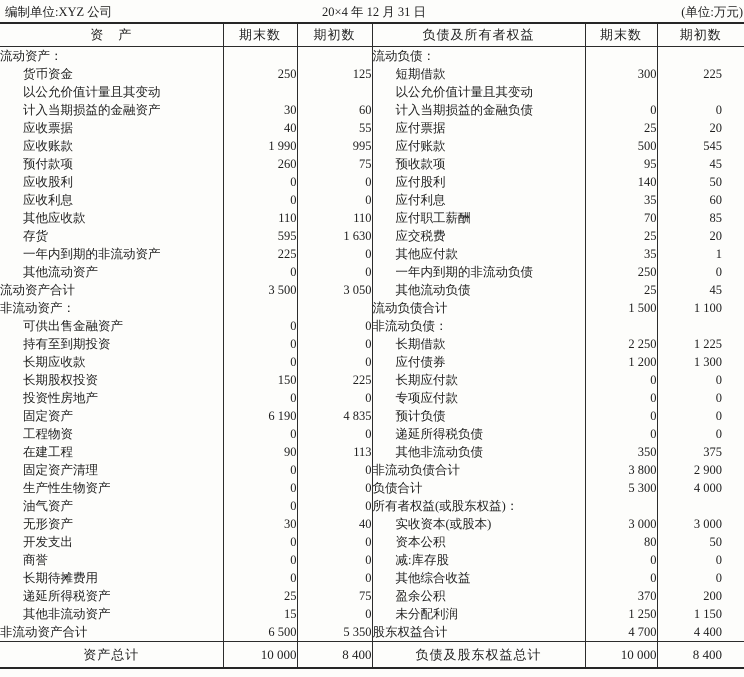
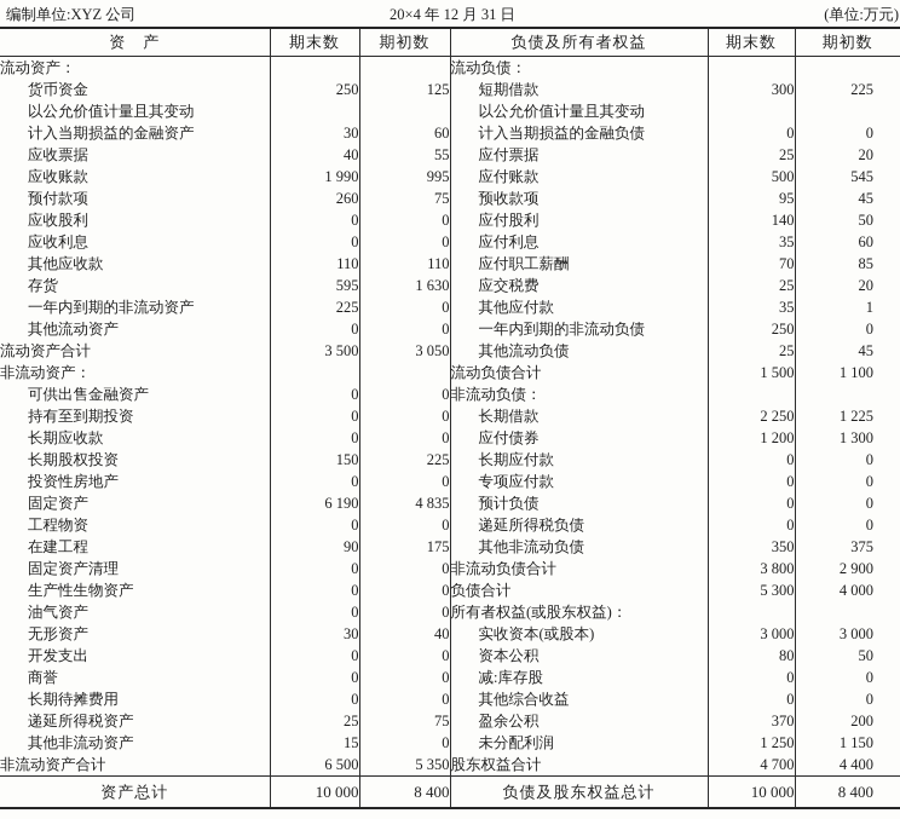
  编制单位:XYZ 公司
  20×4 年 12 月 31 日
  (单位:万元)
  资 产	期末数	期初数	负债及所有者权益	期末数	期初数
  流动资产：			流动负债：
  货币资金	250	125	短期借款	300	225
  以公允价值计量且其变动			以公允价值计量且其变动
  计入当期损益的金融资产	30	60	计入当期损益的金融负债	0	0
  应收票据	40	55	应付票据	25	20
  应收账款	1 990	995	应付账款	500	545
  预付款项	260	75	预收款项	95	45
  应收股利	0	0	应付股利	140	50
  应收利息	0	0	应付利息	35	60
  其他应收款	110	110	应付职工薪酬	70	85
  存货	595	1 630	应交税费	25	20
  一年内到期的非流动资产	225	0	其他应付款	35	1
  其他流动资产	0	0	一年内到期的非流动负债	250	0
  流动资产合计	3 500	3 050	其他流动负债	25	45
  非流动资产：			流动负债合计	1 500	1 100
  可供出售金融资产	0	0	非流动负债：
  持有至到期投资	0	0	长期借款	2 250	1 225
  长期应收款	0	0	应付债券	1 200	1 300
  长期股权投资	150	225	长期应付款	0	0
  投资性房地产	0	0	专项应付款	0	0
  固定资产	6 190	4 835	预计负债	0	0
  工程物资	0	0	递延所得税负债	0	0
- 在建工程	90	113	其他非流动负债	350	375
+ 在建工程	90	175	其他非流动负债	350	375
  固定资产清理	0	0	非流动负债合计	3 800	2 900
  生产性生物资产	0	0	负债合计	5 300	4 000
  油气资产	0	0	所有者权益(或股东权益)：
  无形资产	30	40	实收资本(或股本)	3 000	3 000
  开发支出	0	0	资本公积	80	50
  商誉	0	0	减:库存股	0	0
  长期待摊费用	0	0	其他综合收益	0	0
  递延所得税资产	25	75	盈余公积	370	200
  其他非流动资产	15	0	未分配利润	1 250	1 150
  非流动资产合计	6 500	5 350	股东权益合计	4 700	4 400
  资产总计	10 000	8 400	负债及股东权益总计	10 000	8 400
